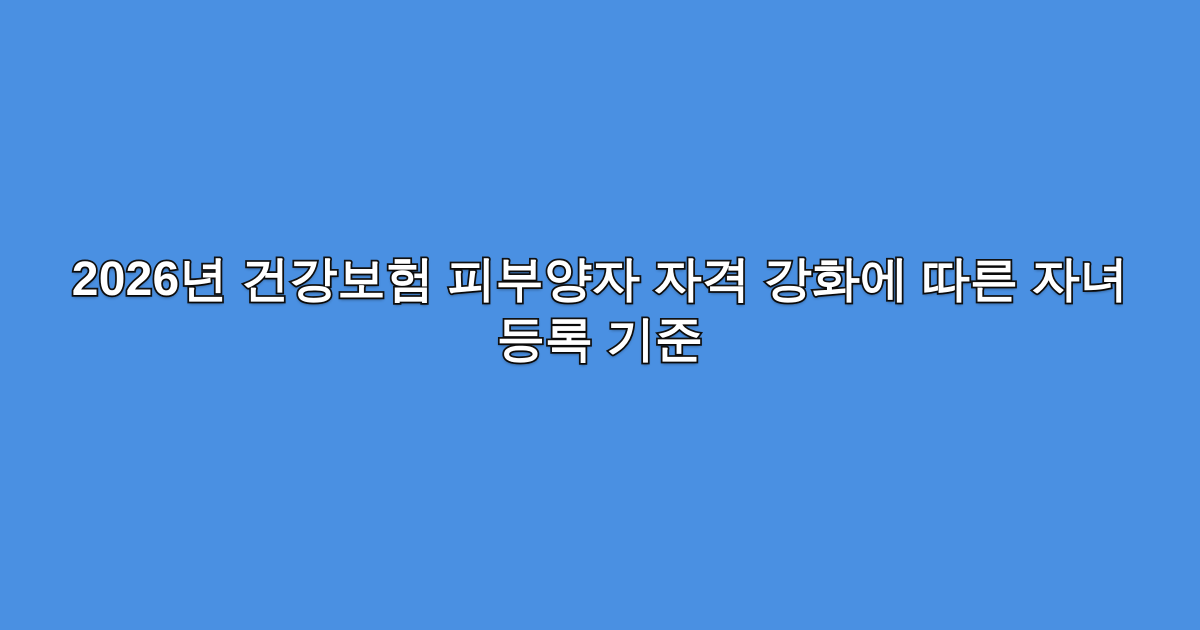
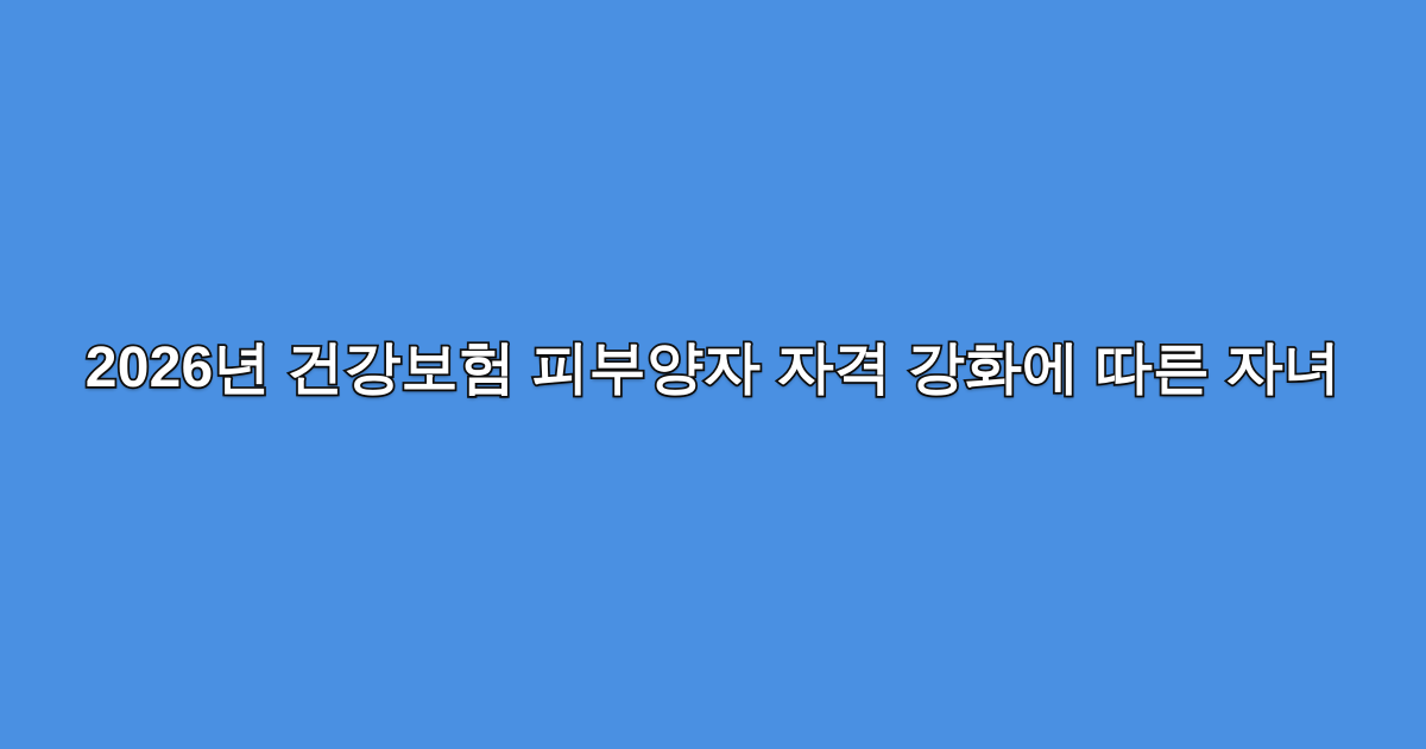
  2026년 건강보험 피부양자 자격 강화에 따른 자녀
- 등록 기준
